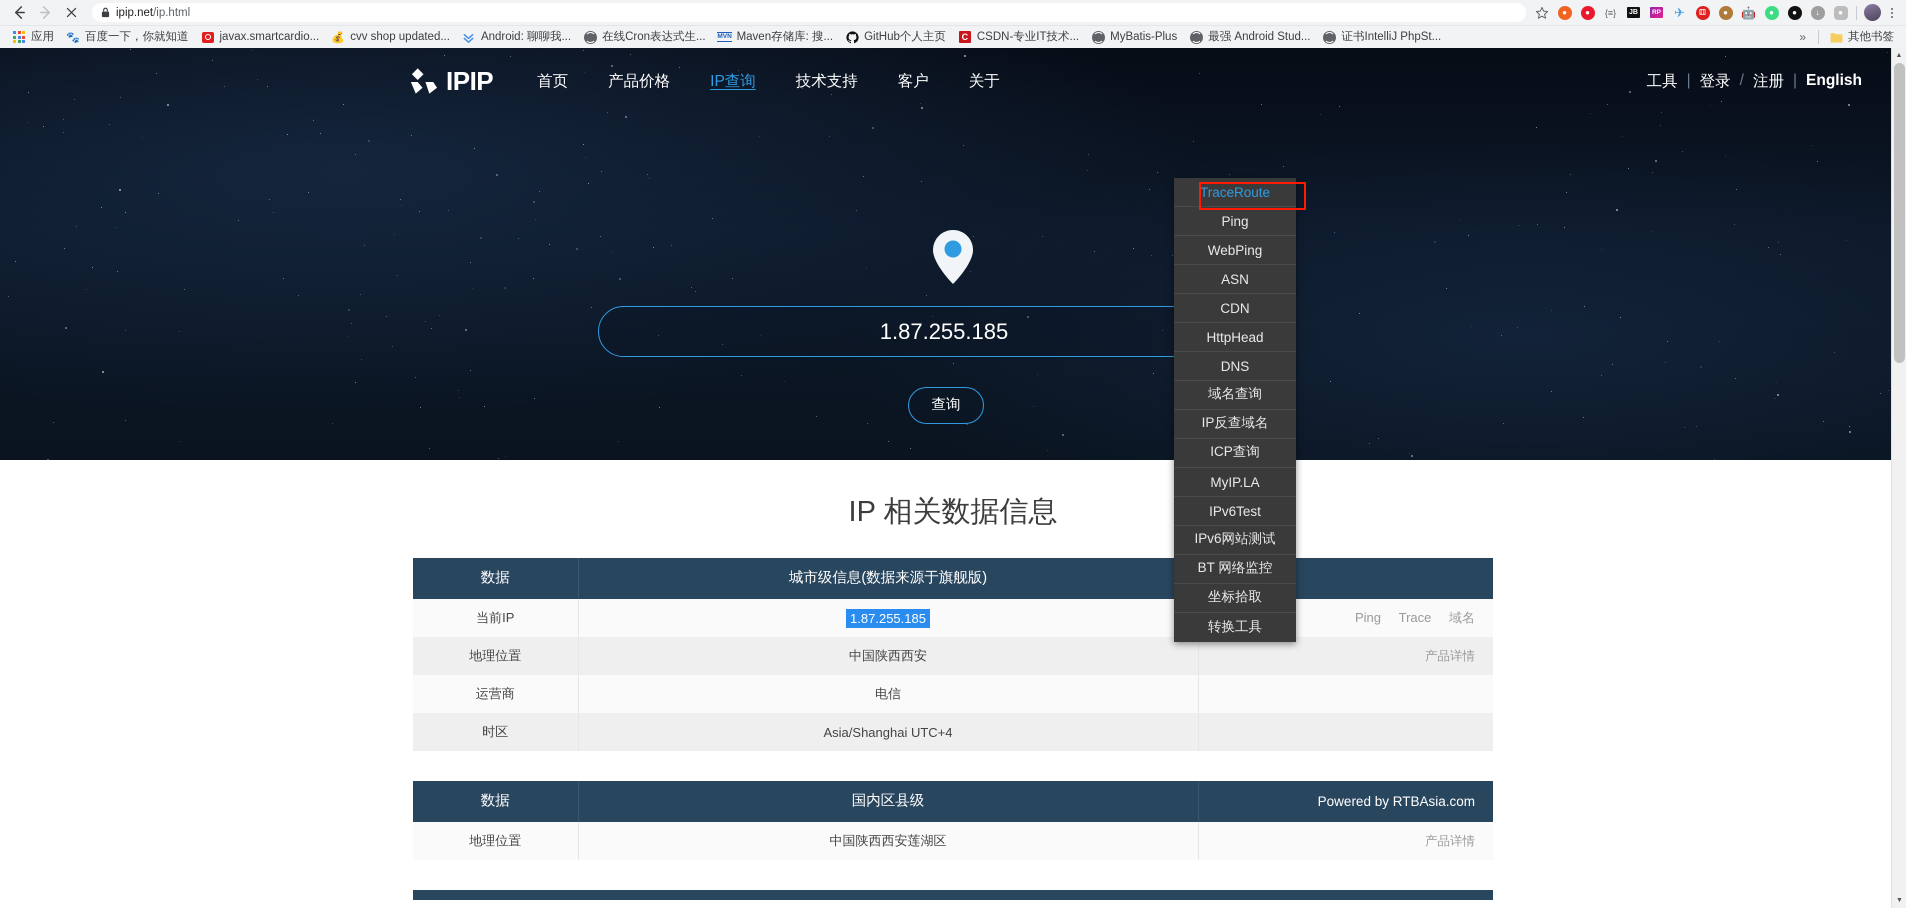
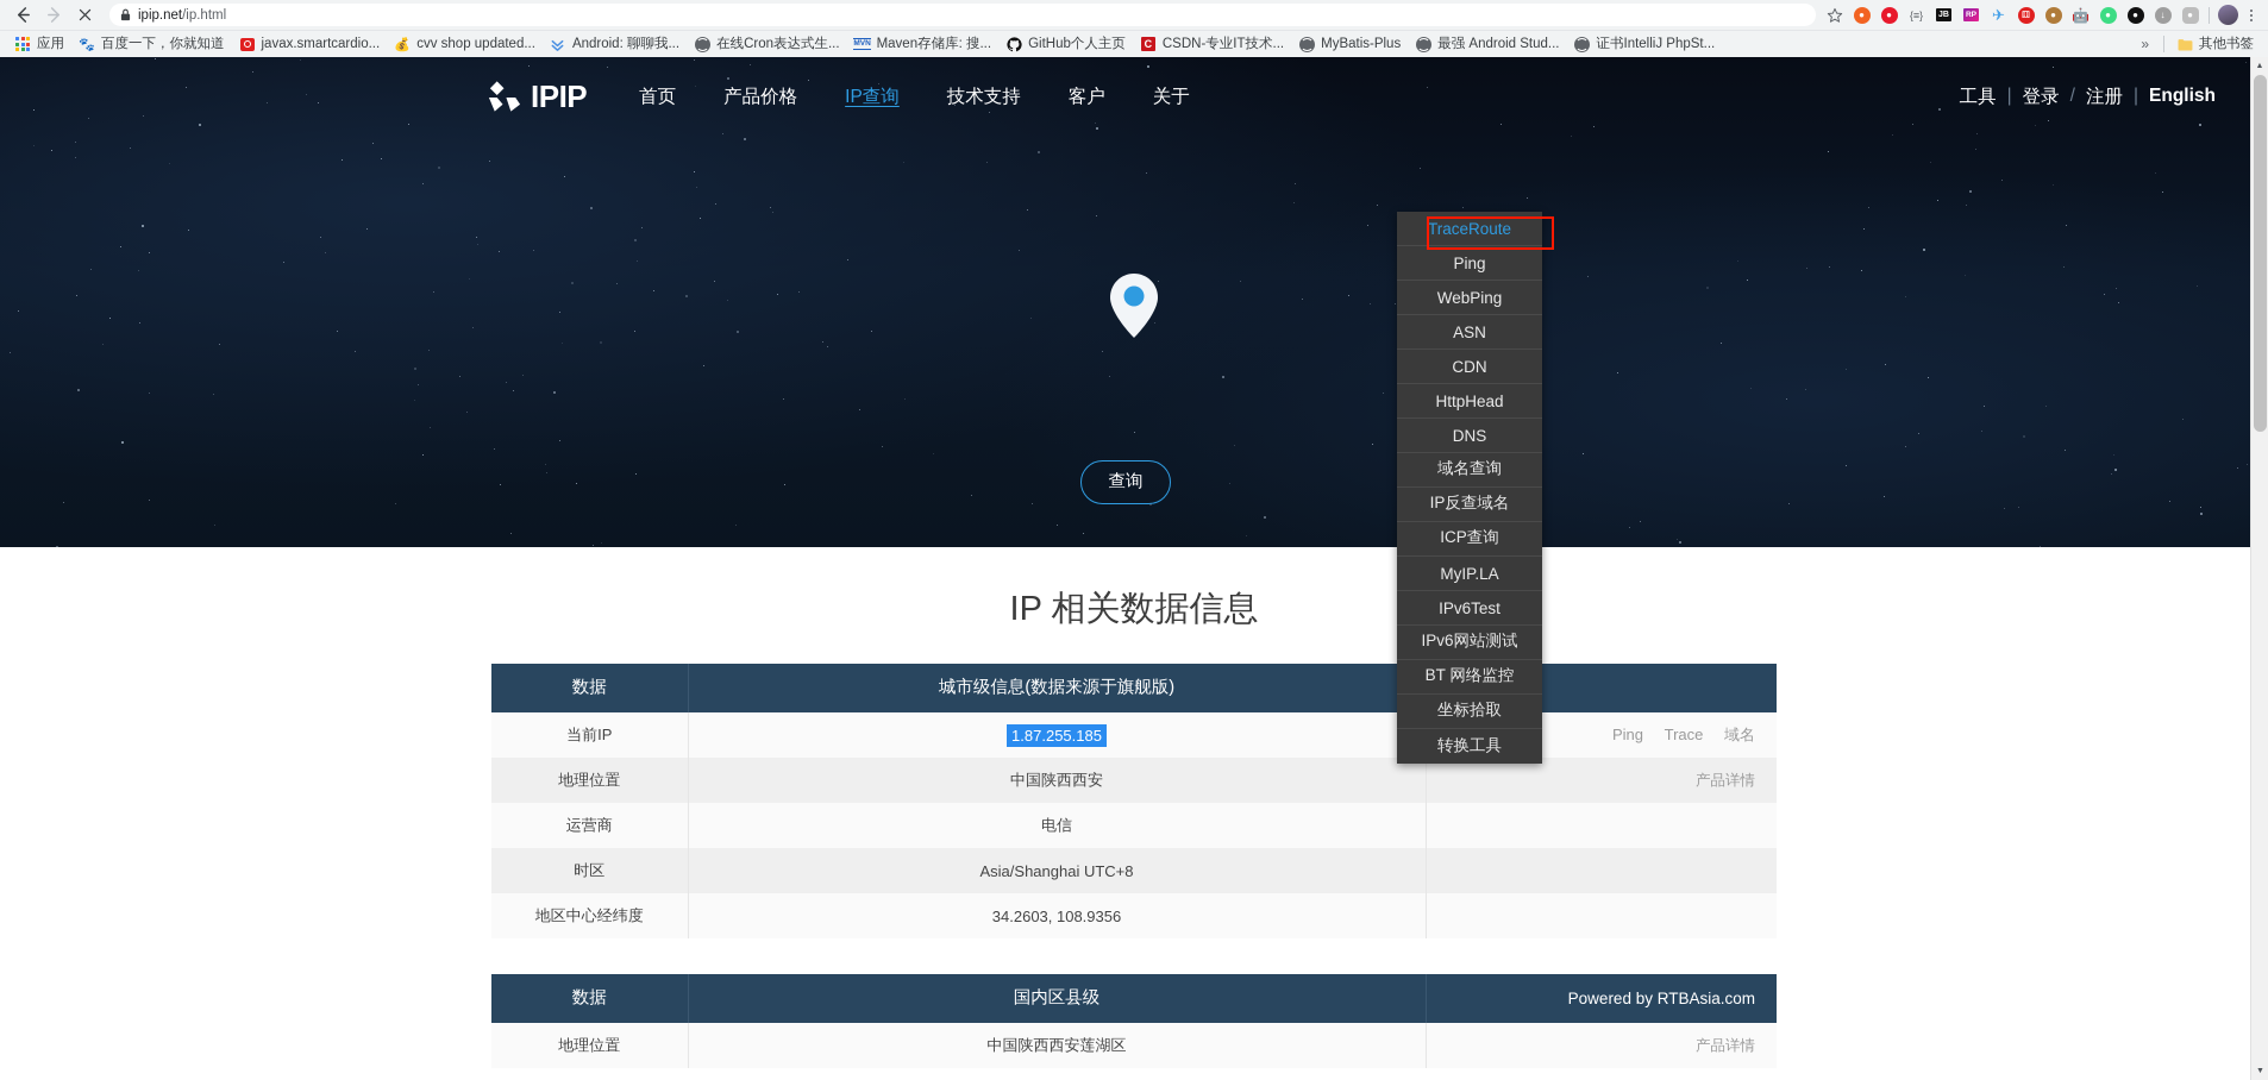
  ipip.net
  /ip.html
  ●
  ●
  {≡}
  ✈
  ⚅
  ●
  🤖
  ●
  ●
  ↓
  ●
  应用
  🐾
  百度一下，你就知道
  javax.smartcardio...
  💰
  cvv shop updated...
  Android: 聊聊我...
  在线Cron表达式生...
  Maven存储库: 搜...
  GitHub个人主页
  C
  CSDN-专业IT技术...
  MyBatis-Plus
  最强 Android Stud...
  证书IntelliJ PhpSt...
  »
  其他书签
  IPIP
  首页
  产品价格
  IP查询
  技术支持
  客户
  关于
  工具
  |
  登录
  /
  注册
  |
  English
- 1.87.255.185
  查询
  IP 相关数据信息
  数据	城市级信息(数据来源于旗舰版)
  当前IP	1.87.255.185	Ping Trace 域名
  地理位置	中国陕西西安	产品详情
  运营商	电信
- 时区	Asia/Shanghai UTC+4
+ 时区	Asia/Shanghai UTC+8
+ 地区中心经纬度	34.2603, 108.9356
  数据	国内区县级	Powered by RTBAsia.com
  地理位置	中国陕西西安莲湖区	产品详情
  TraceRoute
  Ping
  WebPing
  ASN
  CDN
  HttpHead
  DNS
  域名查询
  IP反查域名
  ICP查询
  MyIP.LA
  IPv6Test
  IPv6网站测试
  BT 网络监控
  坐标拾取
  转换工具
